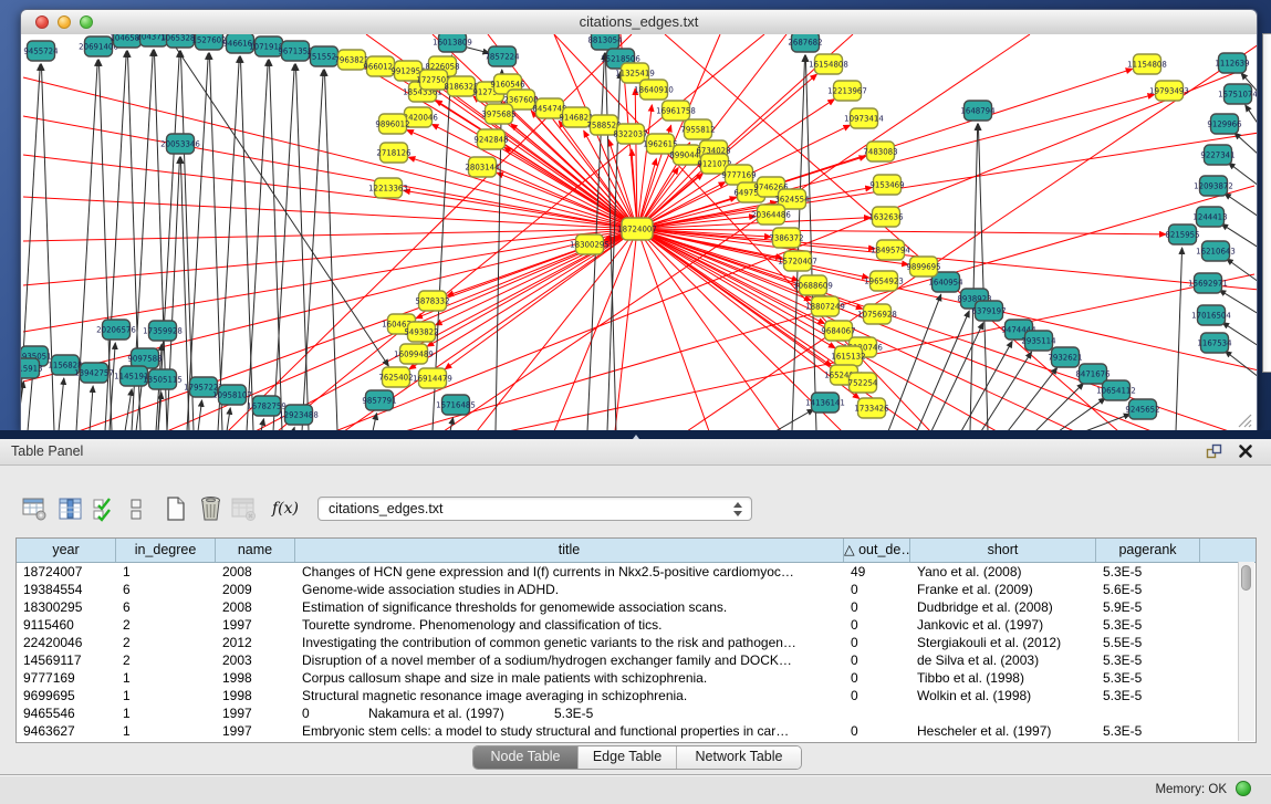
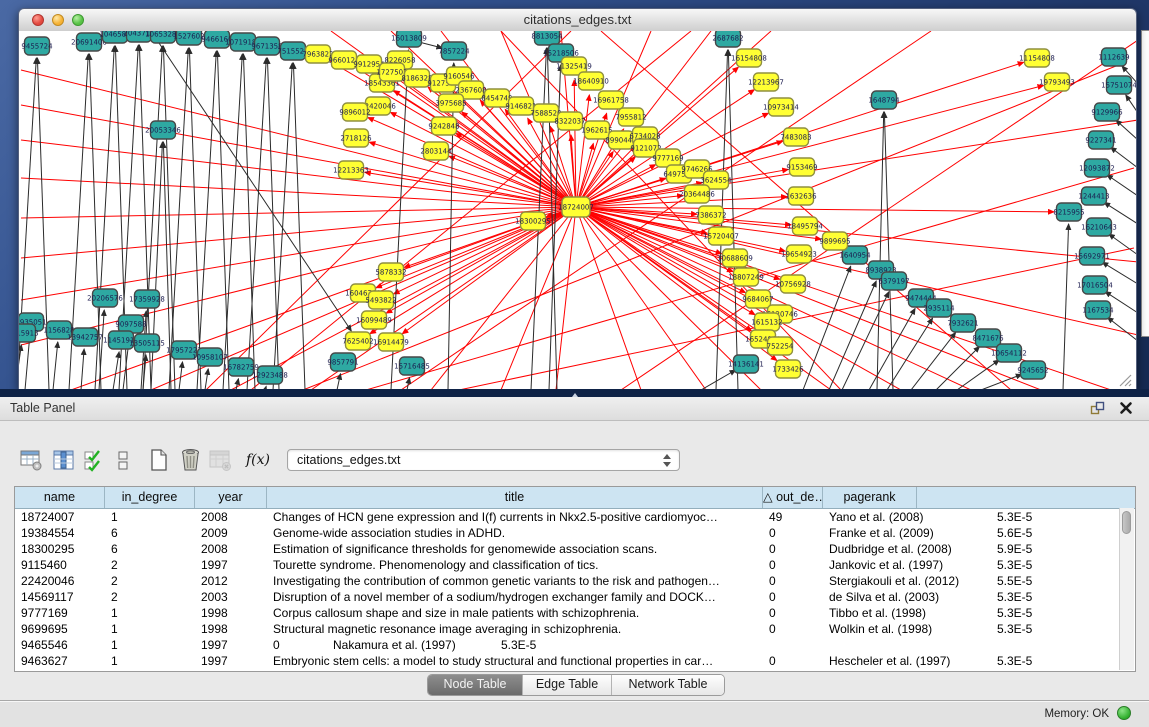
  citations_edges.txt
  9455724
  2069140
  104658
  204371
  1065328
  1527602
  946616
  107191
  967135
  751552
  16013809
  7857224
  8813054
  15218506
  2687682
  1648794
  1112639
  20053346
  935051
  15913
  115682
  13942757
  20206576
  17359928
  9097588
  1145191
  13505115
  1795722
  10958107
  16782759
  12923488
  9857791
  15716485
  14136141
  1640954
  8938923
  6379197
  94744
  2935114
  7932621
  8471676
  10654112
  9245652
  15751074
  9129966
  9227341
  12093872
  1244413
  8215955
  16210643
  15692971
  17016504
  1167534
  796382
  966012
  991295
  18543361
  420046
  9896012
  2718126
  12213363
  8226058
  172750
  818632
  9160546
  2367608
  3975685
  845474
  914682
  758852
  8322037
  9242848
  2803144
  11325419
  18640910
  16961758
  7955812
  1962615
  899044
  6734028
  912107
  9777169
  64975
  9746266
  3624554
  20364486
  7386372
  16154808
  12213967
  10973414
  7483083
  9153469
  1632636
  18495794
  9899695
  19654923
  15720407
  10688609
  18807249
  10756928
  9684067
  1615132
  752254
  1733426
  5878332
  5493822
  16099489
  7625402
  16914479
  18300295
  11154808
  19793493
  18724007
  Table Panel
  f(x)
  citations_edges.txt
- year
+ name
  in_degree
- name
+ year
  title
  △ out_de…
- short
  pagerank
  18724007
  1
  2008
  Changes of HCN gene expression and I(f) currents in Nkx2.5-positive cardiomyoc…
  49
  Yano et al. (2008)
  5.3E-5
  19384554
  6
  2009
  Genome-wide association studies in ADHD.
  0
  Franke et al. (2009)
  5.6E-5
  18300295
  6
  2008
  Estimation of significance thresholds for genomewide association scans.
  0
  Dudbridge et al. (2008)
  5.9E-5
  9115460
  2
  1997
  Tourette syndrome. Phenomenology and classification of tics.
  0
  Jankovic et al. (1997)
  5.3E-5
  22420046
  2
  2012
  Investigating the contribution of common genetic variants to the risk and pathogen…
  0
  Stergiakouli et al. (2012)
  5.5E-5
  14569117
  2
  2003
  Disruption of a novel member of a sodium/hydrogen exchanger family and DOCK…
  0
  de Silva et al. (2003)
  5.3E-5
  9777169
  1
  1998
  Corpus callosum shape and size in male patients with schizophrenia.
  0
  Tibbo et al. (1998)
  5.3E-5
  9699695
  1
  1998
  Structural magnetic resonance image averaging in schizophrenia.
  0
  Wolkin et al. (1998)
  5.3E-5
  9465546
  1
  1997
  0
  Nakamura et al. (1997)
  5.3E-5
  9463627
  1
  1997
  Embryonic stem cells: a model to study structural and functional properties in car…
  0
  Hescheler et al. (1997)
  5.3E-5
  Node Table
  Edge Table
  Network Table
  Memory: OK
